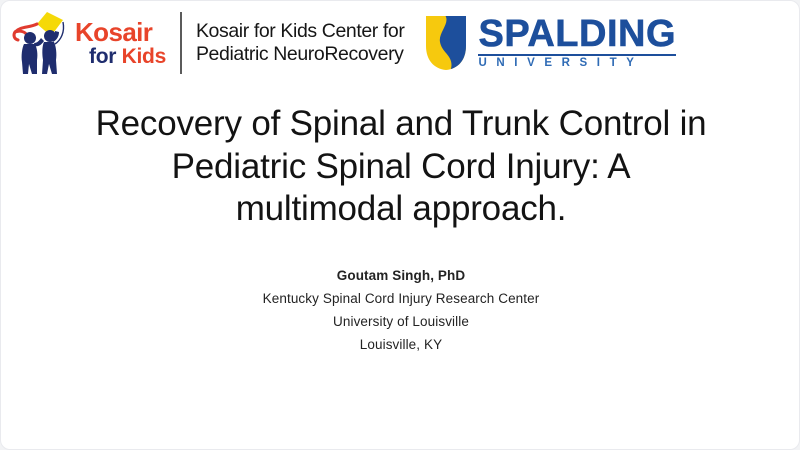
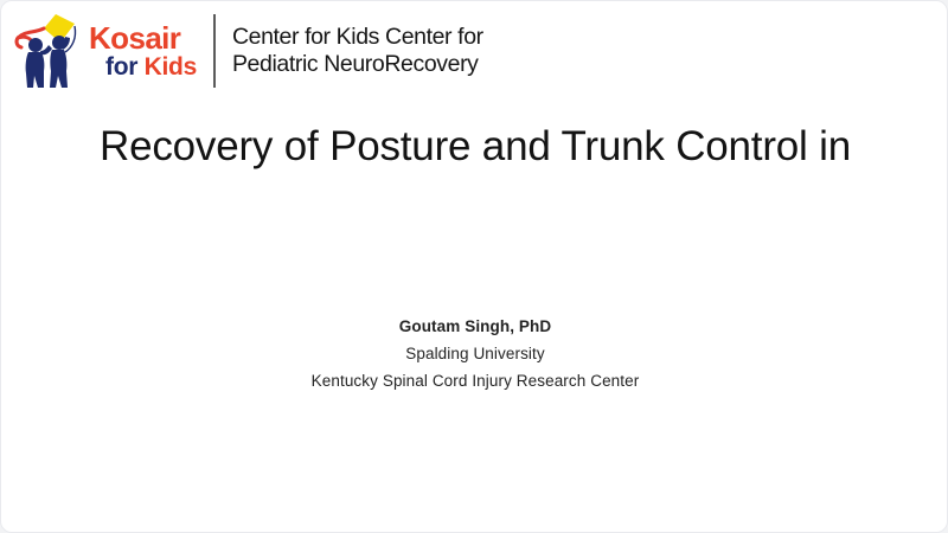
  Kosair
  for Kids
- Kosair for Kids Center for
+ Center for Kids Center for
  Pediatric NeuroRecovery
- SPALDING
- UNIVERSITY
- Recovery of Spinal and Trunk Control in
+ Recovery of Posture and Trunk Control in
- Pediatric Spinal Cord Injury: A
- multimodal approach.
  Goutam Singh, PhD
+ Spalding University
  Kentucky Spinal Cord Injury Research Center
- University of Louisville
- Louisville, KY
